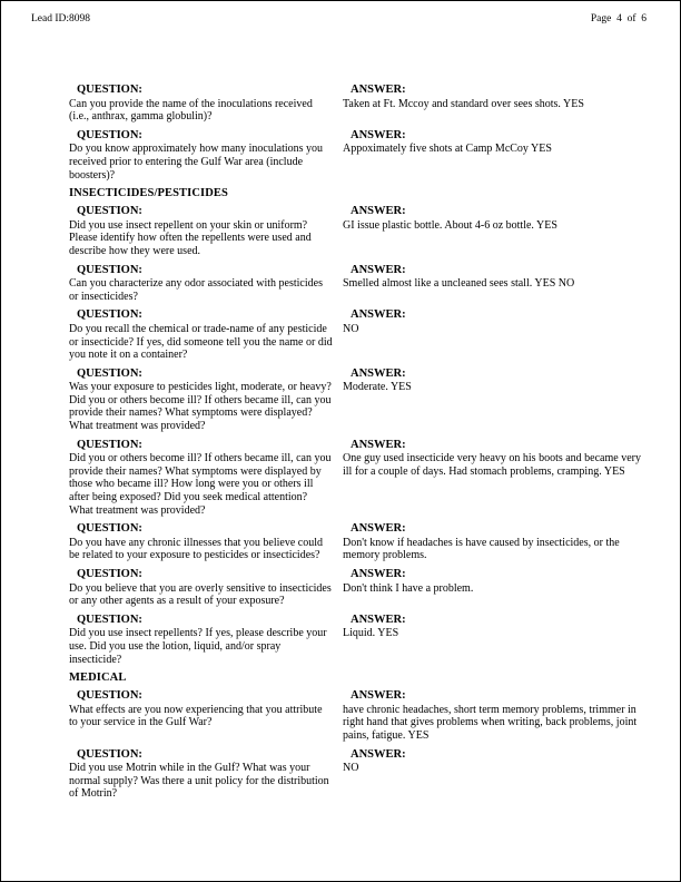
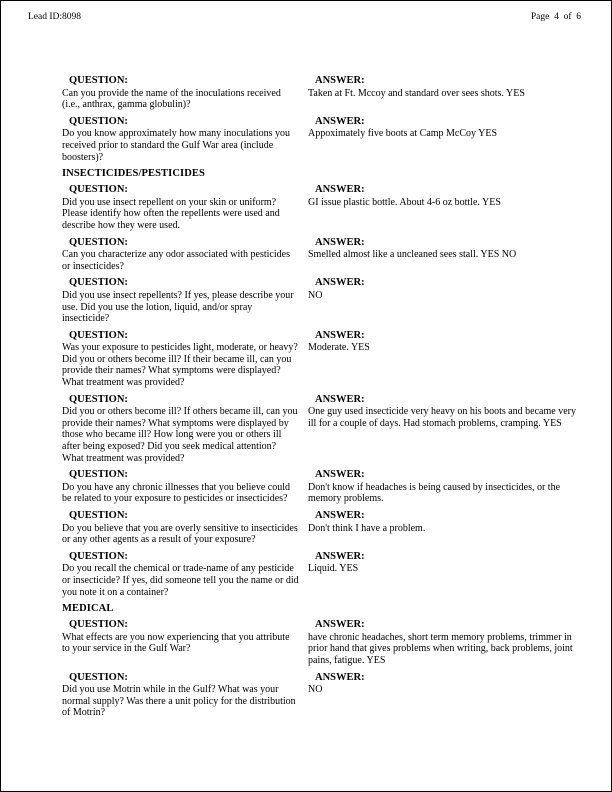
  Lead ID:8098
  Page 4 of 6
  QUESTION:
  Can you provide the name of the inoculations received (i.e., anthrax, gamma globulin)?
  ANSWER:
  Taken at Ft. Mccoy and standard over sees shots. YES
  QUESTION:
- Do you know approximately how many inoculations you received prior to entering the Gulf War area (include boosters)?
+ Do you know approximately how many inoculations you received prior to standard the Gulf War area (include boosters)?
  ANSWER:
- Appoximately five shots at Camp McCoy YES
+ Appoximately five boots at Camp McCoy YES
  INSECTICIDES/PESTICIDES
  QUESTION:
  Did you use insect repellent on your skin or uniform? Please identify how often the repellents were used and describe how they were used.
  ANSWER:
  GI issue plastic bottle. About 4-6 oz bottle. YES
  QUESTION:
  Can you characterize any odor associated with pesticides or insecticides?
  ANSWER:
  Smelled almost like a uncleaned sees stall. YES NO
  QUESTION:
- Do you recall the chemical or trade-name of any pesticide or insecticide? If yes, did someone tell you the name or did you note it on a container?
+ Did you use insect repellents? If yes, please describe your use. Did you use the lotion, liquid, and/or spray insecticide?
  ANSWER:
  NO
  QUESTION:
- Was your exposure to pesticides light, moderate, or heavy? Did you or others become ill? If others became ill, can you provide their names? What symptoms were displayed? What treatment was provided?
+ Was your exposure to pesticides light, moderate, or heavy? Did you or others become ill? If their became ill, can you provide their names? What symptoms were displayed? What treatment was provided?
  ANSWER:
  Moderate. YES
  QUESTION:
  Did you or others become ill? If others became ill, can you provide their names? What symptoms were displayed by those who became ill? How long were you or others ill after being exposed? Did you seek medical attention? What treatment was provided?
  ANSWER:
  One guy used insecticide very heavy on his boots and became very ill for a couple of days. Had stomach problems, cramping. YES
  QUESTION:
  Do you have any chronic illnesses that you believe could be related to your exposure to pesticides or insecticides?
  ANSWER:
- Don't know if headaches is have caused by insecticides, or the memory problems.
+ Don't know if headaches is being caused by insecticides, or the memory problems.
  QUESTION:
  Do you believe that you are overly sensitive to insecticides or any other agents as a result of your exposure?
  ANSWER:
  Don't think I have a problem.
  QUESTION:
- Did you use insect repellents? If yes, please describe your use. Did you use the lotion, liquid, and/or spray insecticide?
+ Do you recall the chemical or trade-name of any pesticide or insecticide? If yes, did someone tell you the name or did you note it on a container?
  ANSWER:
  Liquid. YES
  MEDICAL
  QUESTION:
  What effects are you now experiencing that you attribute to your service in the Gulf War?
  ANSWER:
- have chronic headaches, short term memory problems, trimmer in right hand that gives problems when writing, back problems, joint pains, fatigue. YES
+ have chronic headaches, short term memory problems, trimmer in prior hand that gives problems when writing, back problems, joint pains, fatigue. YES
  QUESTION:
  Did you use Motrin while in the Gulf? What was your normal supply? Was there a unit policy for the distribution of Motrin?
  ANSWER:
  NO
